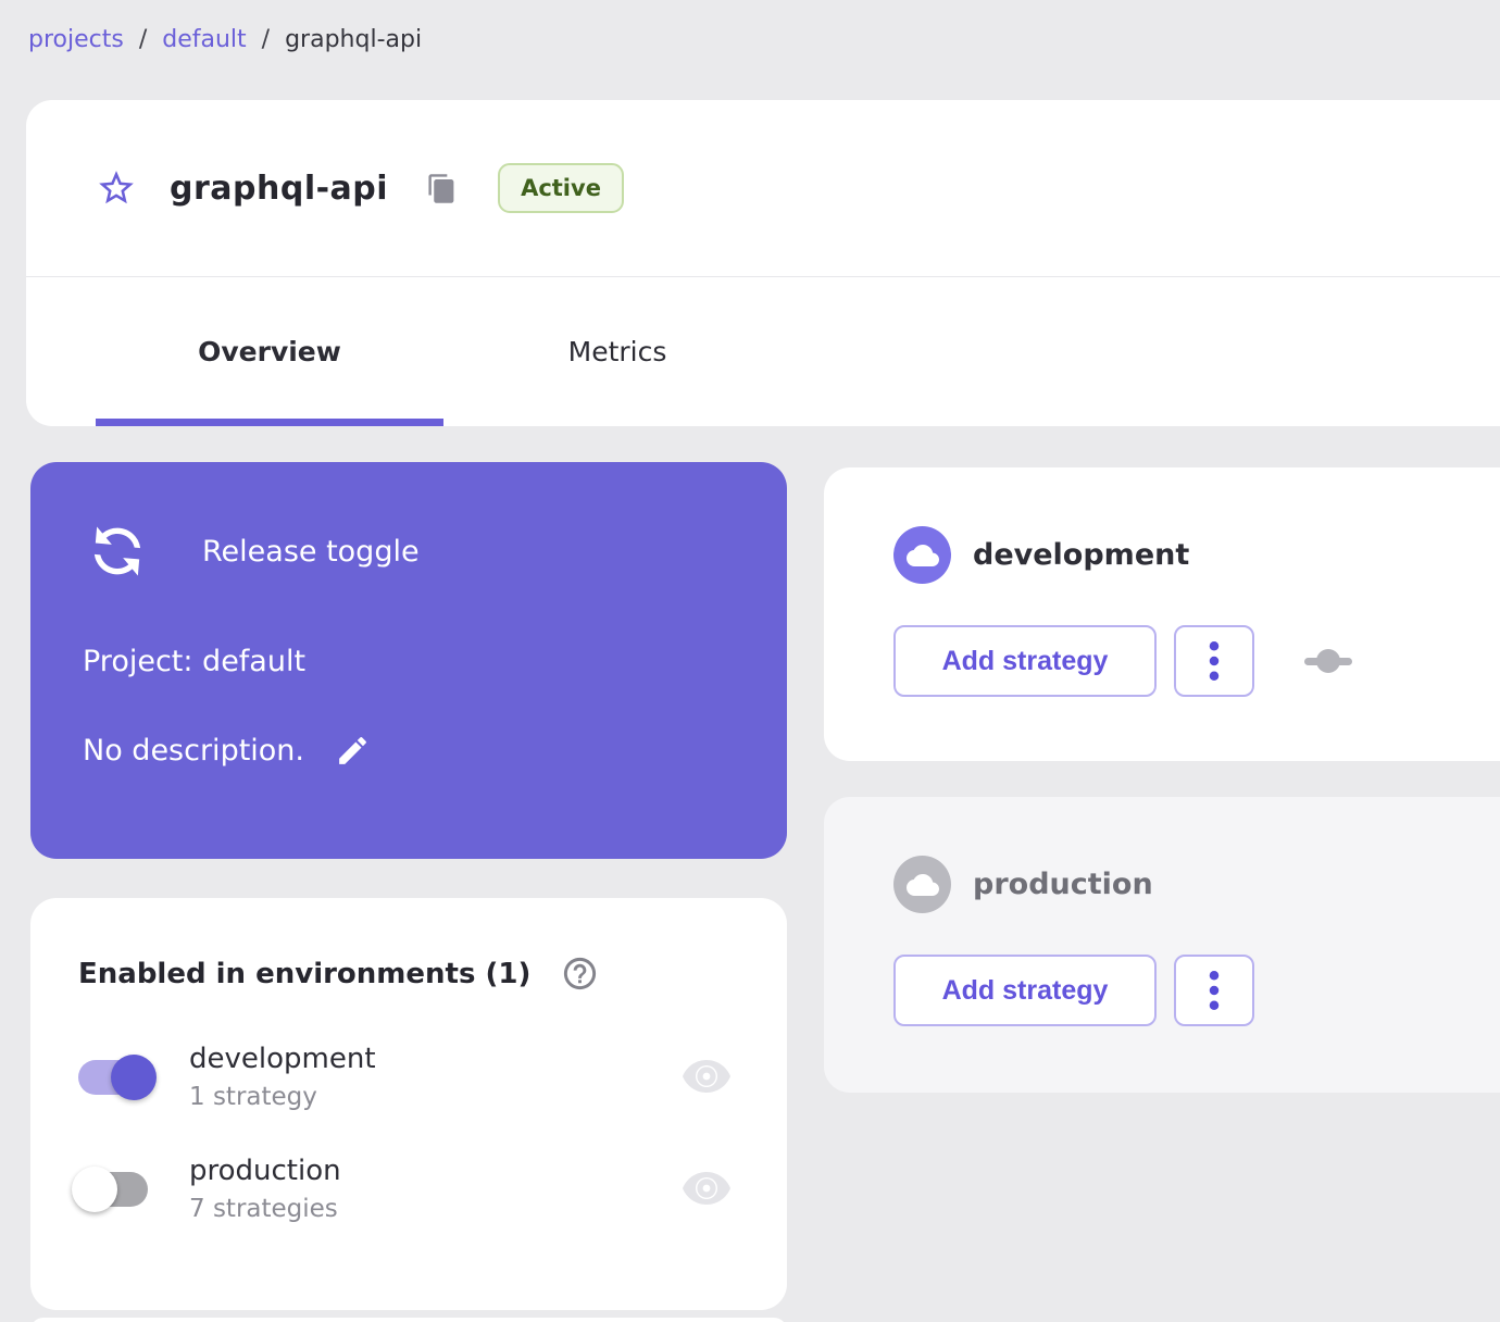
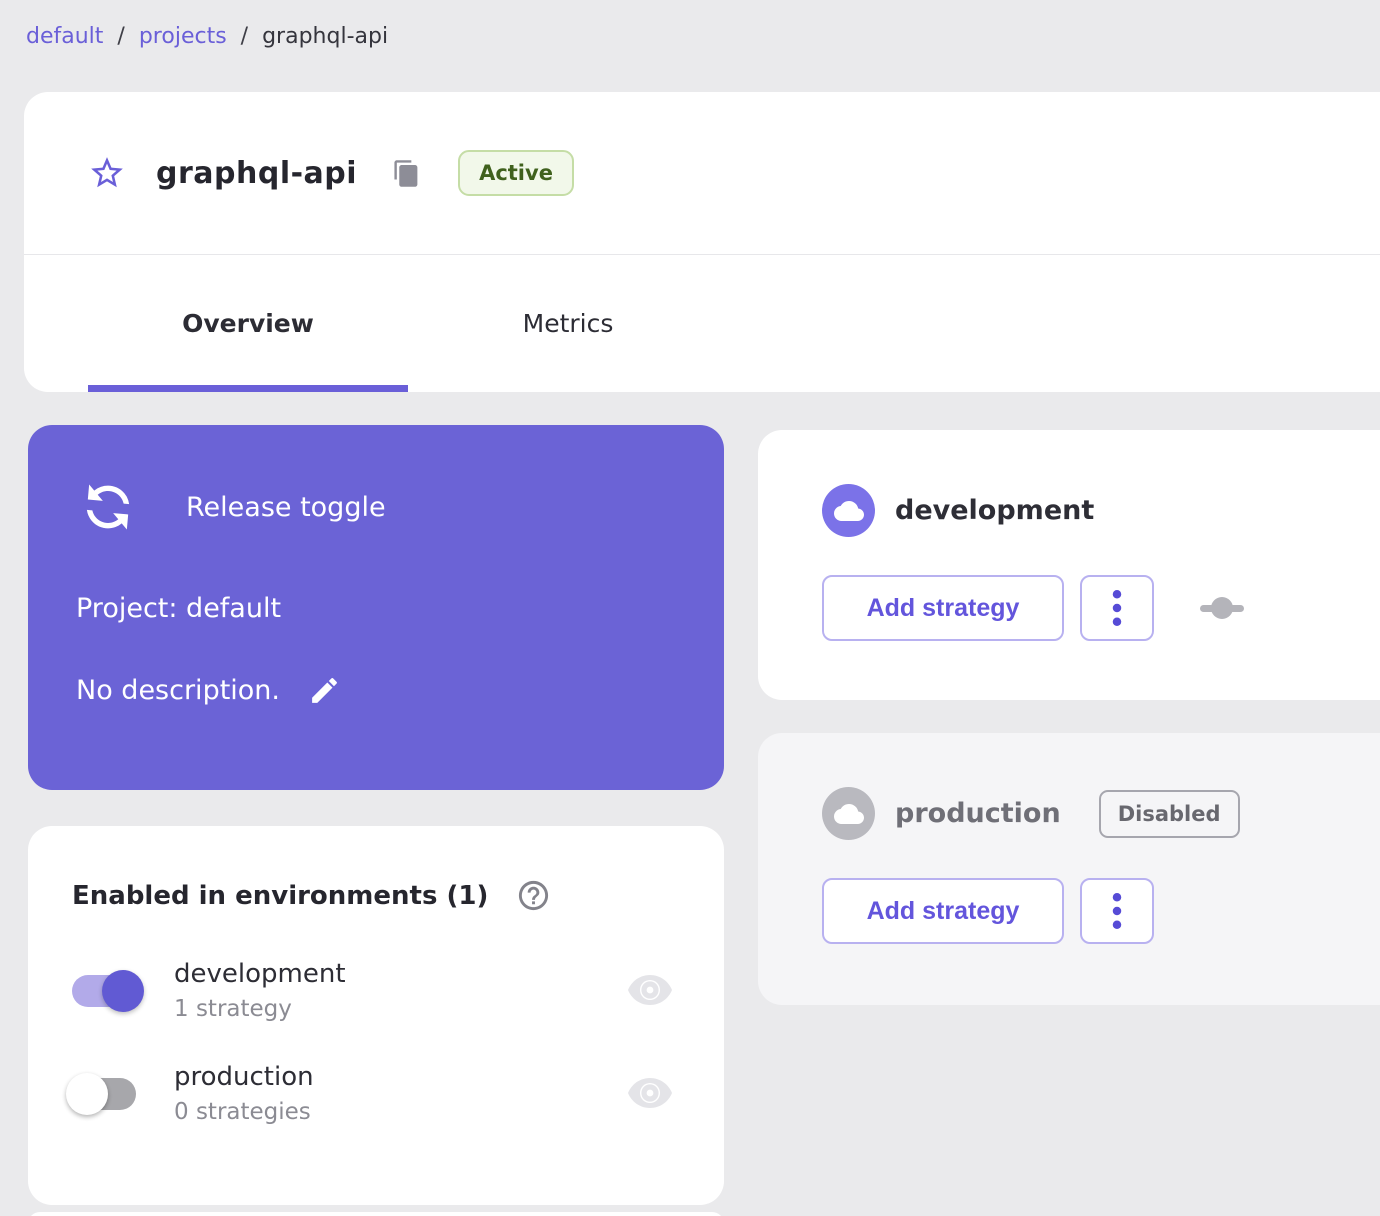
- projects
+ default
  /
- default
+ projects
  /
  graphql-api
  graphql-api
  Active
  Overview
  Metrics
  Release toggle
  Project: default
  No description.
  Enabled in environments (1)
  development
  1 strategy
  production
- 7 strategies
+ 0 strategies
  development
  Add strategy
  production
+ Disabled
  Add strategy
